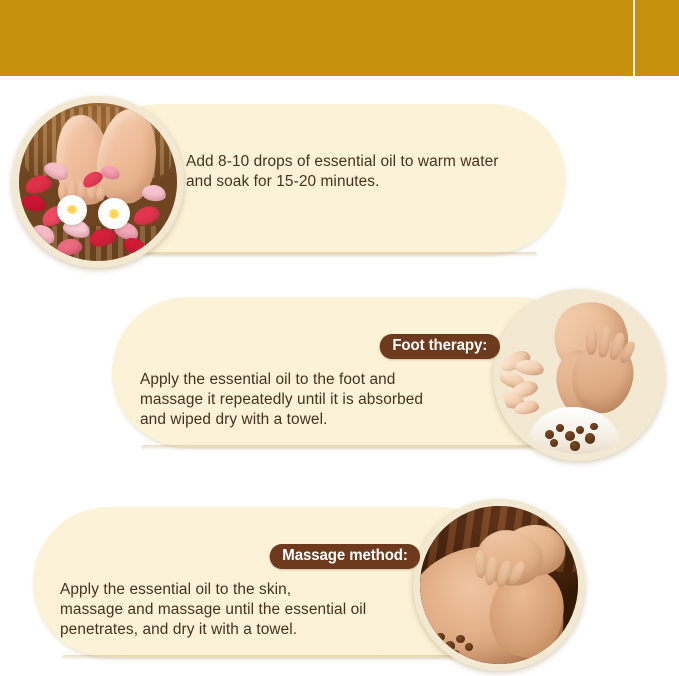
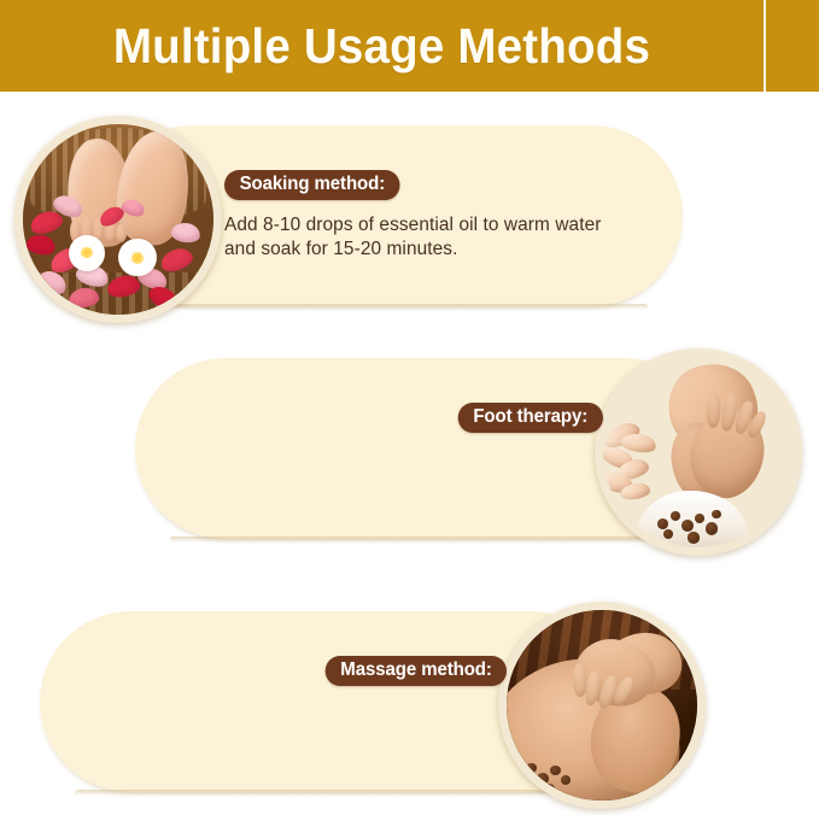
+ Multiple Usage Methods
+ Soaking method:
  Add 8-10 drops of essential oil to warm water
  and soak for 15-20 minutes.
  Foot therapy:
- Apply the essential oil to the foot and
- massage it repeatedly until it is absorbed
- and wiped dry with a towel.
  Massage method:
- Apply the essential oil to the skin,
- massage and massage until the essential oil
- penetrates, and dry it with a towel.
